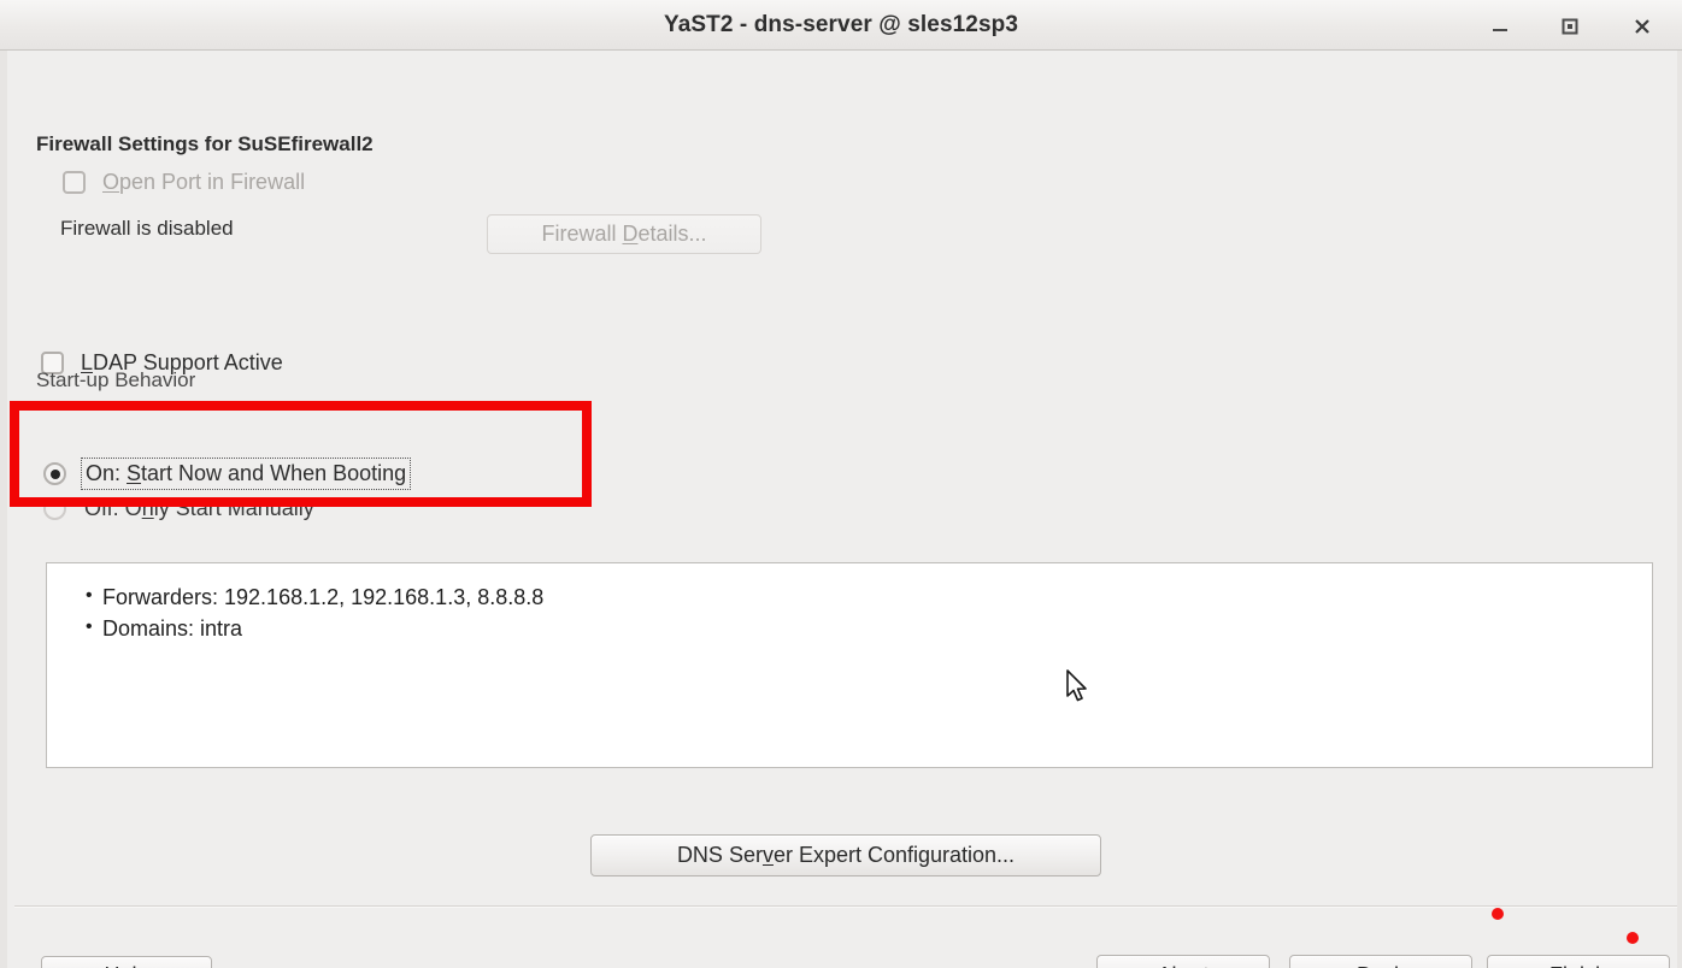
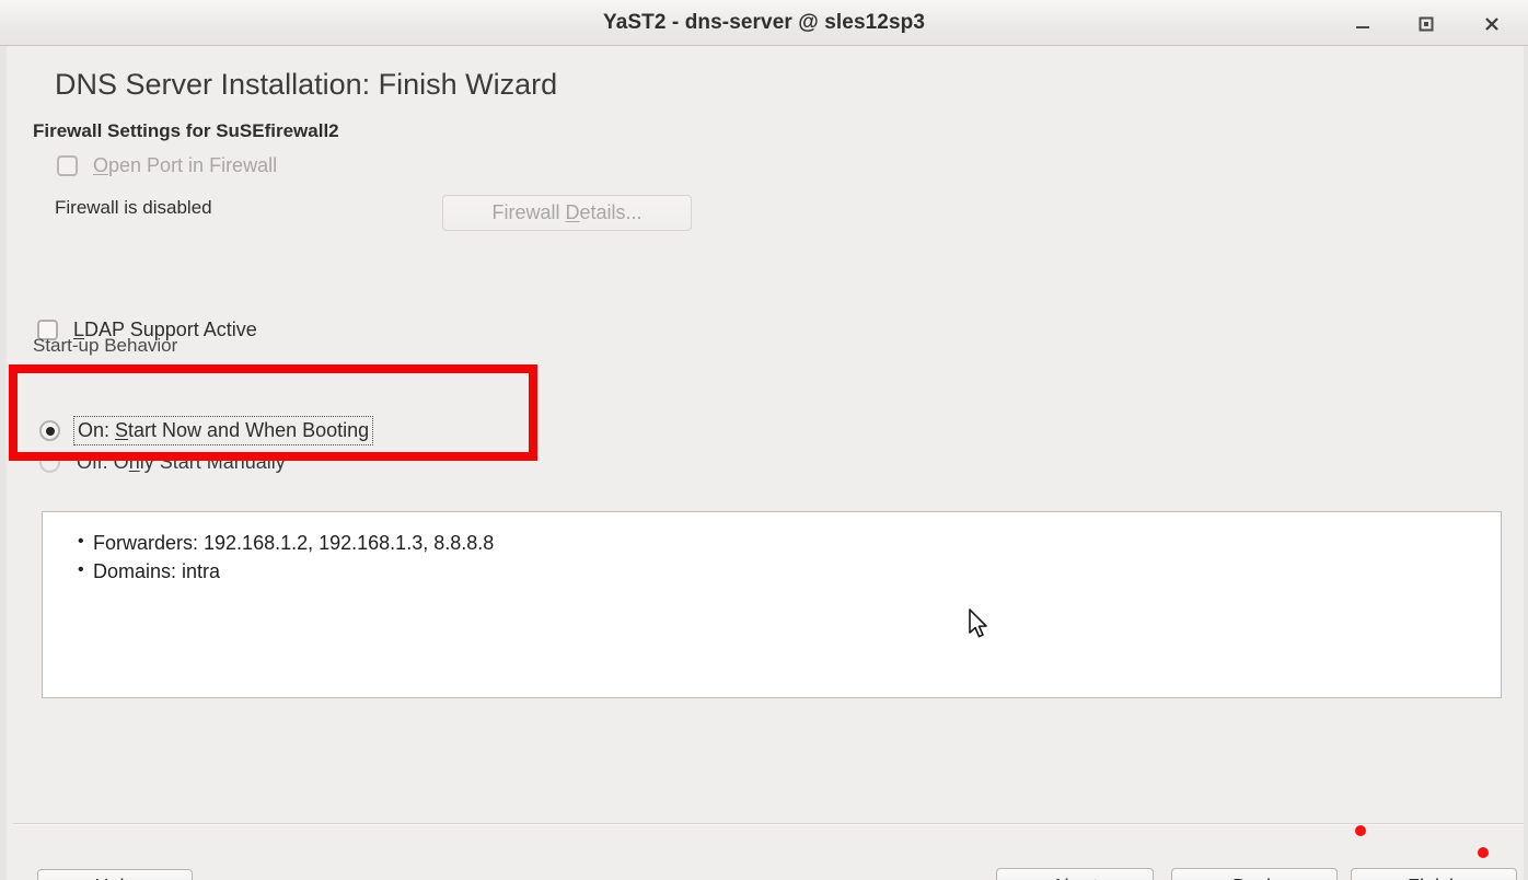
  YaST2 - dns-server @ sles12sp3
+ DNS Server Installation: Finish Wizard
  Firewall Settings for SuSEfirewall2
  Open Port in Firewall
  Firewall Details...
  Firewall is disabled
  LDAP Support Active
  Start-up Behavior
  On: Start Now and When Booting
  Off: Only Start Manually
  Forwarders: 192.168.1.2, 192.168.1.3, 8.8.8.8
  Domains: intra
- DNS Server Expert Configuration...
